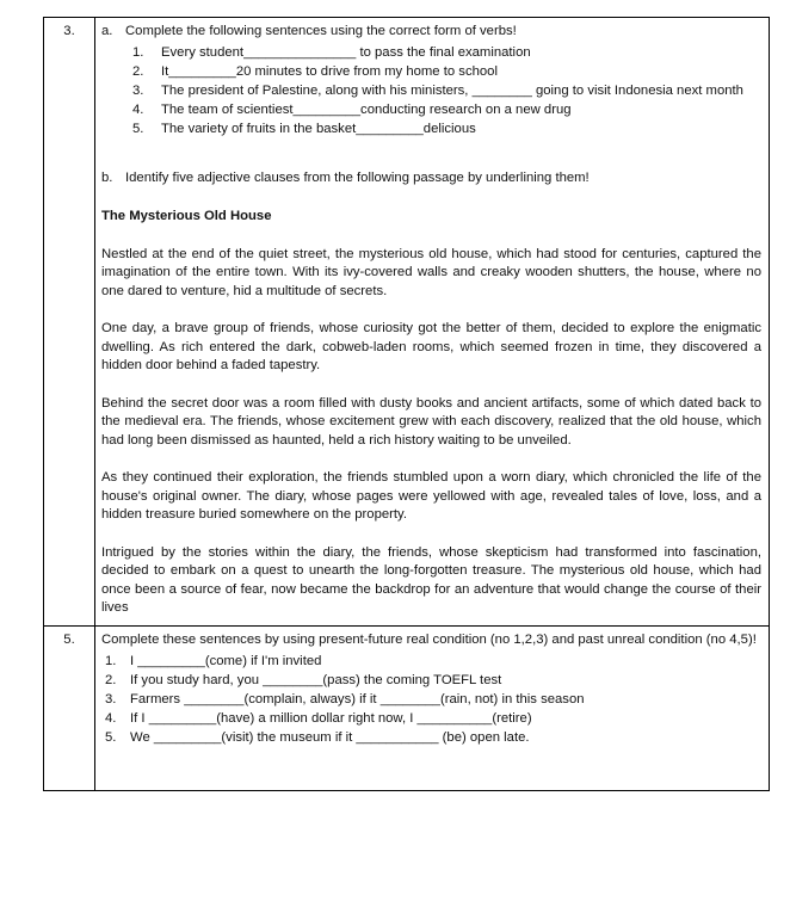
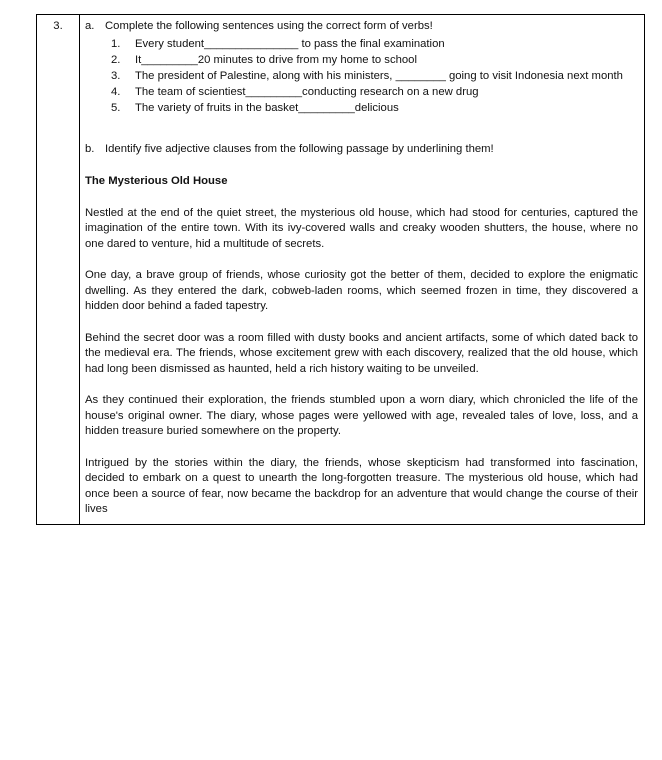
- 3.	a. Complete the following sentences using the correct form of verbs! 1. Every student_______________ to pass the final examination 2. It_________20 minutes to drive from my home to school 3. The president of Palestine, along with his ministers, ________ going to visit Indonesia next month 4. The team of scientiest_________conducting research on a new drug 5. The variety of fruits in the basket_________delicious b. Identify five adjective clauses from the following passage by underlining them! The Mysterious Old House Nestled at the end of the quiet street, the mysterious old house, which had stood for centuries, captured the imagination of the entire town. With its ivy-covered walls and creaky wooden shutters, the house, where no one dared to venture, hid a multitude of secrets. One day, a brave group of friends, whose curiosity got the better of them, decided to explore the enigmatic dwelling. As rich entered the dark, cobweb-laden rooms, which seemed frozen in time, they discovered a hidden door behind a faded tapestry. Behind the secret door was a room filled with dusty books and ancient artifacts, some of which dated back to the medieval era. The friends, whose excitement grew with each discovery, realized that the old house, which had long been dismissed as haunted, held a rich history waiting to be unveiled. As they continued their exploration, the friends stumbled upon a worn diary, which chronicled the life of the house's original owner. The diary, whose pages were yellowed with age, revealed tales of love, loss, and a hidden treasure buried somewhere on the property. Intrigued by the stories within the diary, the friends, whose skepticism had transformed into fascination, decided to embark on a quest to unearth the long-forgotten treasure. The mysterious old house, which had once been a source of fear, now became the backdrop for an adventure that would change the course of their lives
+ 3.	a. Complete the following sentences using the correct form of verbs! 1. Every student_______________ to pass the final examination 2. It_________20 minutes to drive from my home to school 3. The president of Palestine, along with his ministers, ________ going to visit Indonesia next month 4. The team of scientiest_________conducting research on a new drug 5. The variety of fruits in the basket_________delicious b. Identify five adjective clauses from the following passage by underlining them! The Mysterious Old House Nestled at the end of the quiet street, the mysterious old house, which had stood for centuries, captured the imagination of the entire town. With its ivy-covered walls and creaky wooden shutters, the house, where no one dared to venture, hid a multitude of secrets. One day, a brave group of friends, whose curiosity got the better of them, decided to explore the enigmatic dwelling. As they entered the dark, cobweb-laden rooms, which seemed frozen in time, they discovered a hidden door behind a faded tapestry. Behind the secret door was a room filled with dusty books and ancient artifacts, some of which dated back to the medieval era. The friends, whose excitement grew with each discovery, realized that the old house, which had long been dismissed as haunted, held a rich history waiting to be unveiled. As they continued their exploration, the friends stumbled upon a worn diary, which chronicled the life of the house's original owner. The diary, whose pages were yellowed with age, revealed tales of love, loss, and a hidden treasure buried somewhere on the property. Intrigued by the stories within the diary, the friends, whose skepticism had transformed into fascination, decided to embark on a quest to unearth the long-forgotten treasure. The mysterious old house, which had once been a source of fear, now became the backdrop for an adventure that would change the course of their lives
- 5.	Complete these sentences by using present-future real condition (no 1,2,3) and past unreal condition (no 4,5)! 1. I _________(come) if I'm invited 2. If you study hard, you ________(pass) the coming TOEFL test 3. Farmers ________(complain, always) if it ________(rain, not) in this season 4. If I _________(have) a million dollar right now, I __________(retire) 5. We _________(visit) the museum if it ___________ (be) open late.
